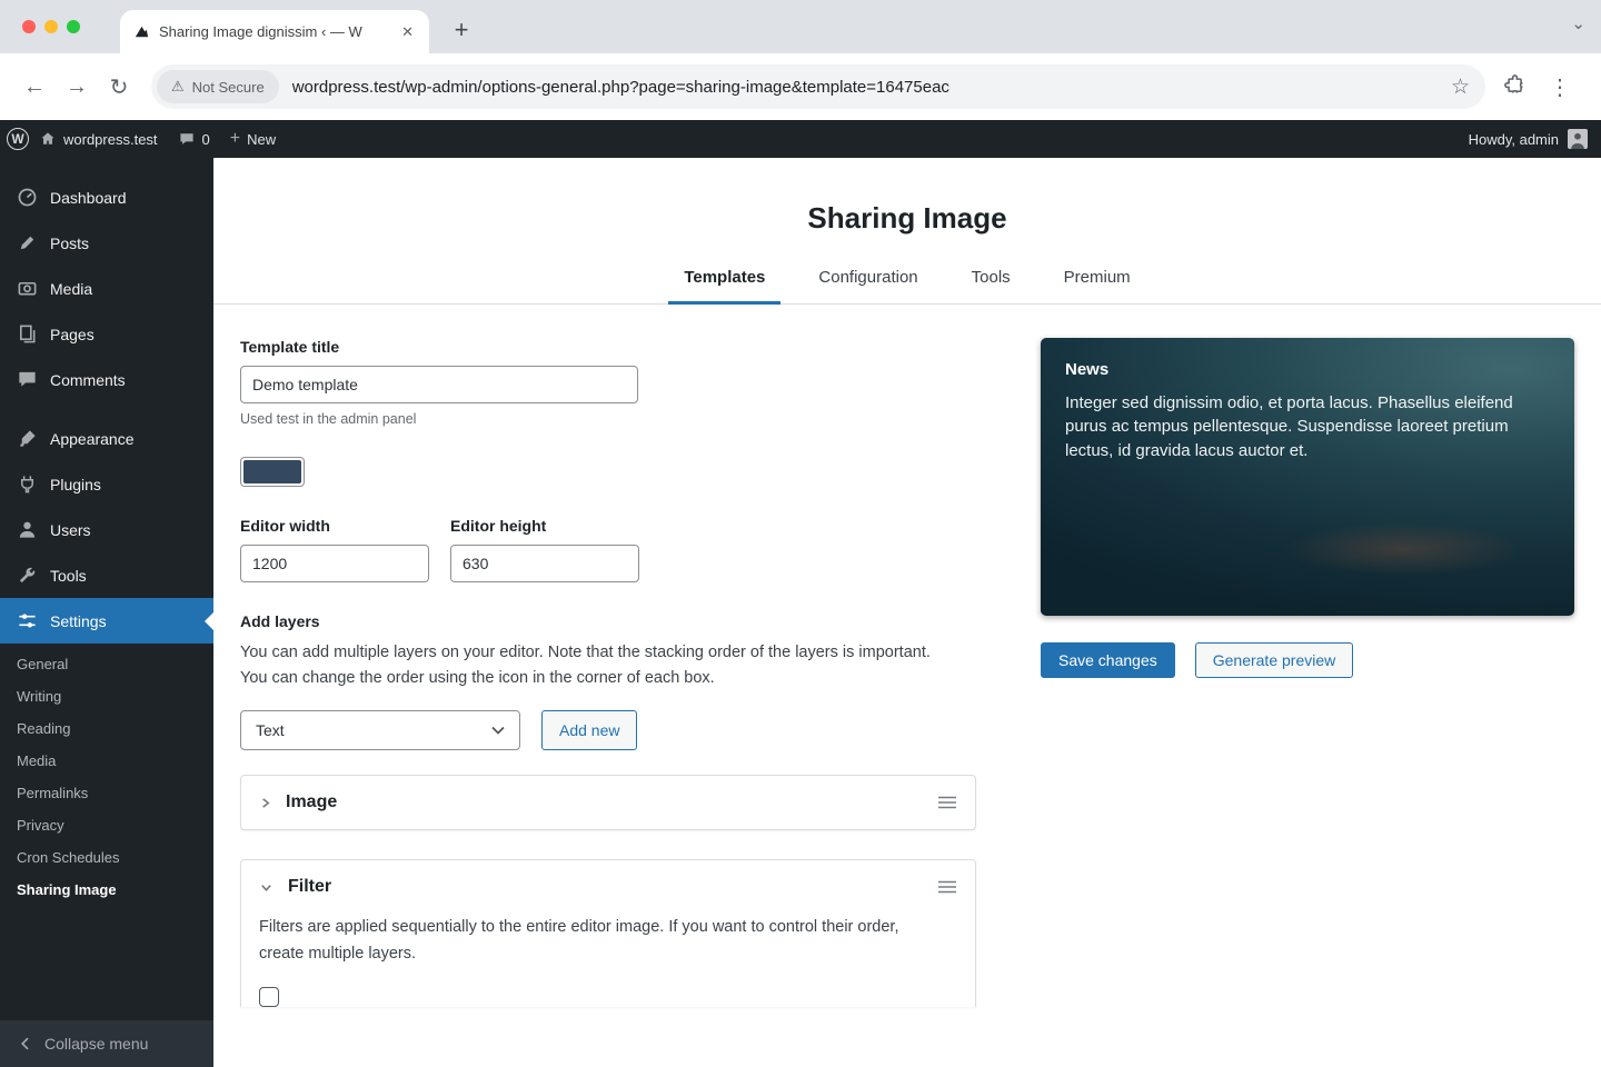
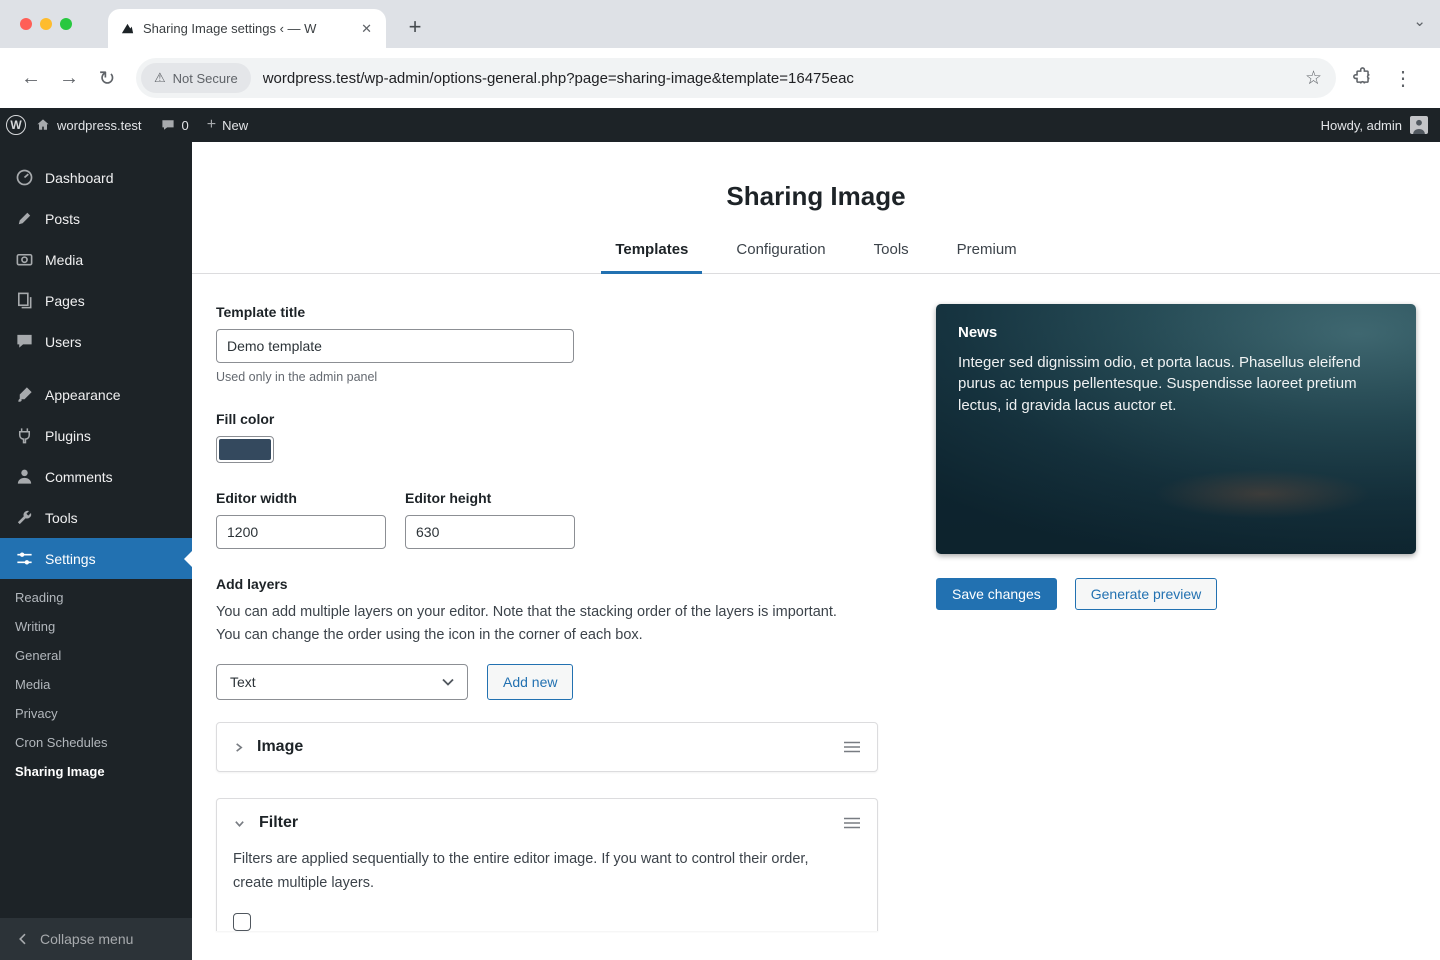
- Sharing Image dignissim ‹ — W
+ Sharing Image settings ‹ — W
  ✕
  +
  ⌄
  ←
  →
  ↻
  ⚠
  Not Secure
  wordpress.test/wp-admin/options-general.php?page=sharing-image&template=16475eac
  ☆
  ⋮
  W
  wordpress.test
  0
  +
  New
  Howdy, admin
  Dashboard
  Posts
  Media
  Pages
- Comments
+ Users
  Appearance
  Plugins
- Users
+ Comments
  Tools
  Settings
- General
+ Reading
  Writing
- Reading
+ General
  Media
- Permalinks
  Privacy
  Cron Schedules
  Sharing Image
  Collapse menu
  Sharing Image
  Templates
  Configuration
  Tools
  Premium
  Template title
  Demo template
- Used test in the admin panel
+ Used only in the admin panel
+ Fill color
  Editor width
  1200
  Editor height
  630
  Add layers
  You can add multiple layers on your editor. Note that the stacking order of the layers is important. You can change the order using the icon in the corner of each box.
  Text
  Add new
  Image
  Filter
  Filters are applied sequentially to the entire editor image. If you want to control their order, create multiple layers.
  News
  Integer sed dignissim odio, et porta lacus. Phasellus eleifend purus ac tempus pellentesque. Suspendisse laoreet pretium lectus, id gravida lacus auctor et.
  Save changes
  Generate preview
